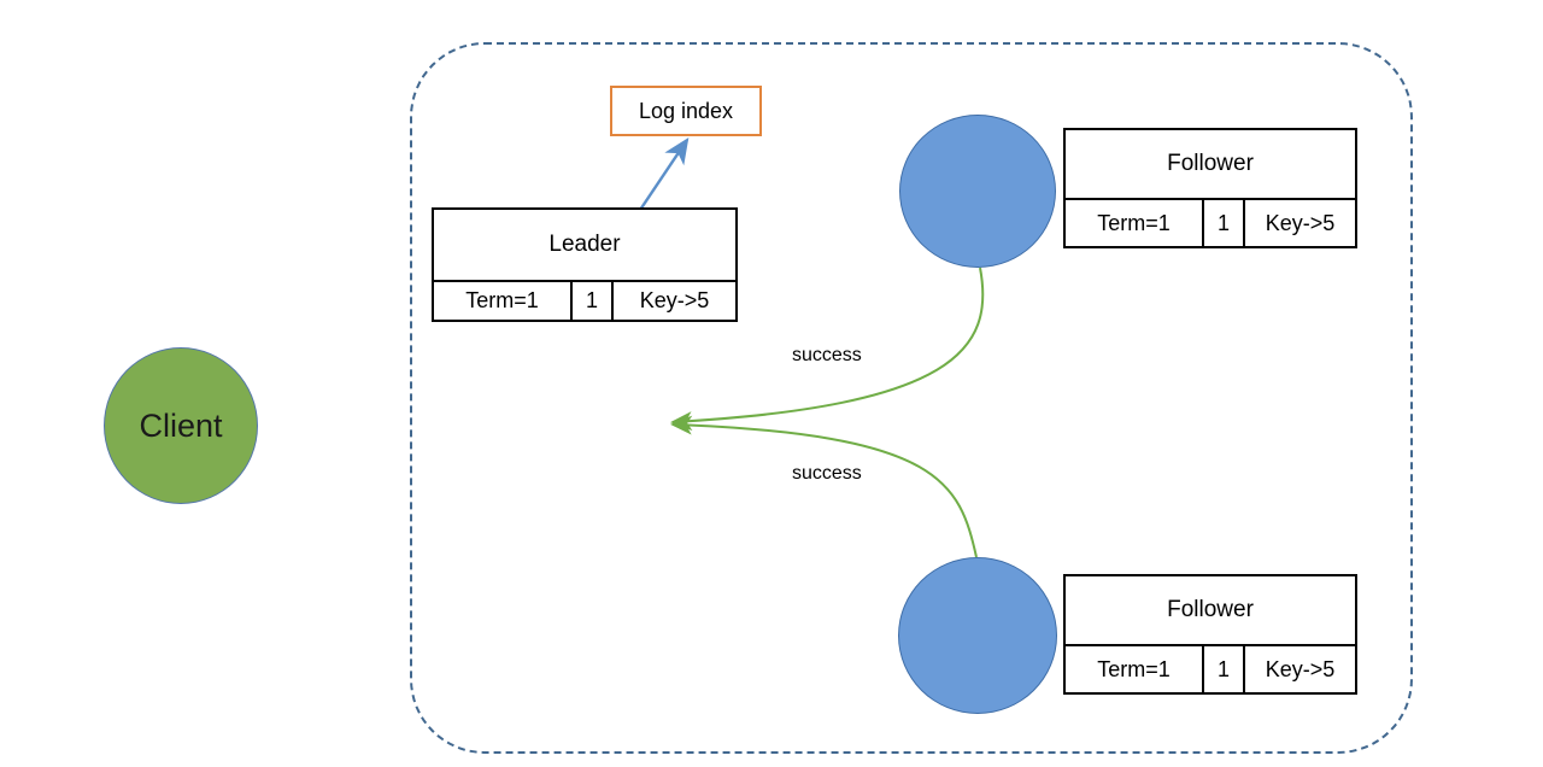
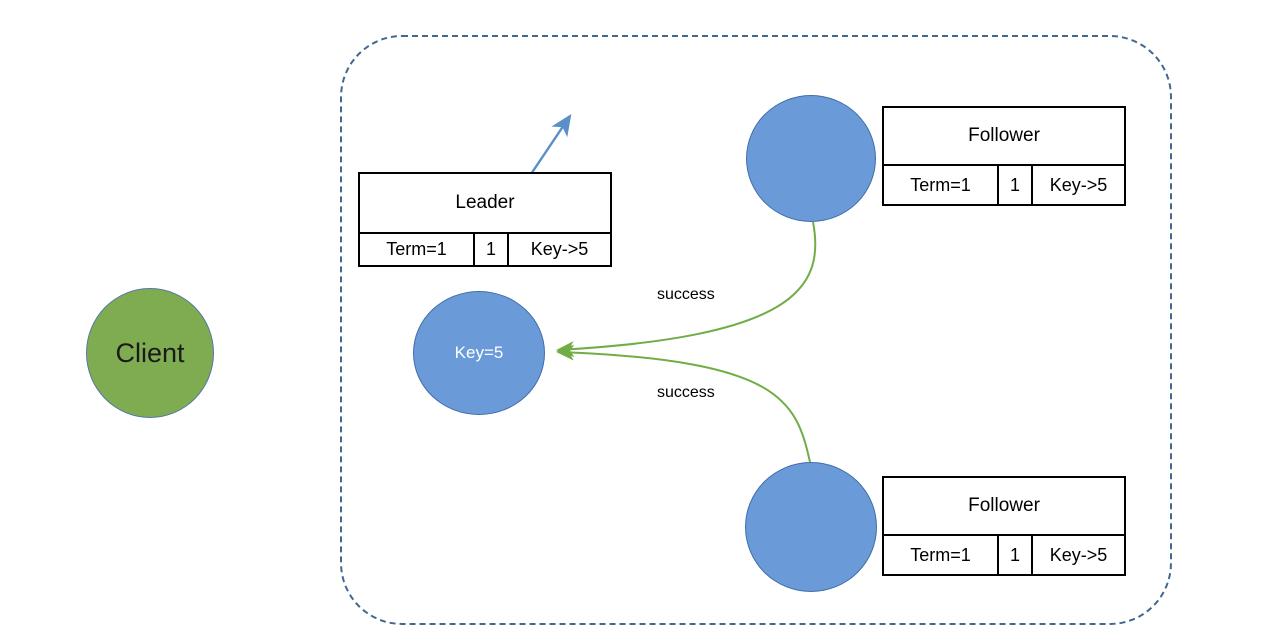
  Client
- Log index
  Leader
  Term=1
  1
  Key->5
+ Key=5
  Follower
  Term=1
  1
  Key->5
  Follower
  Term=1
  1
  Key->5
  success
  success
